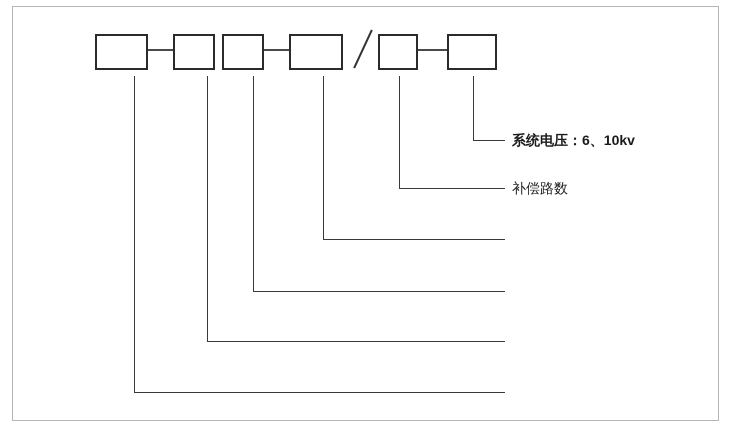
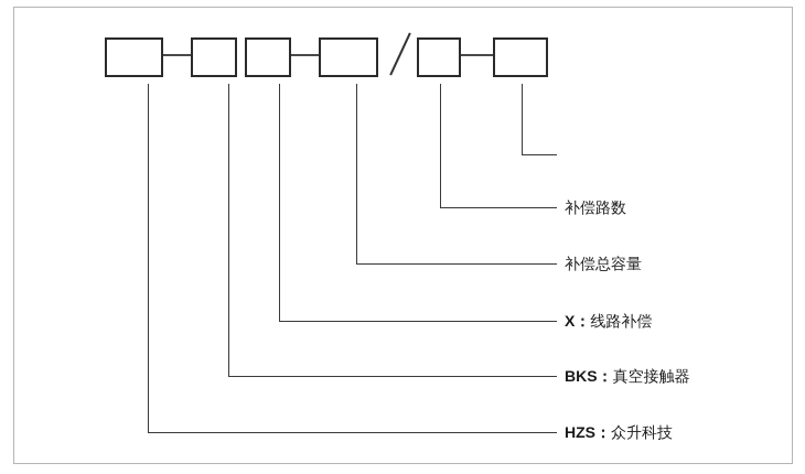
- 系统电压：6、10kv
  补偿路数
+ 补偿总容量
+ X：线路补偿
+ BKS：真空接触器
+ HZS：众升科技
